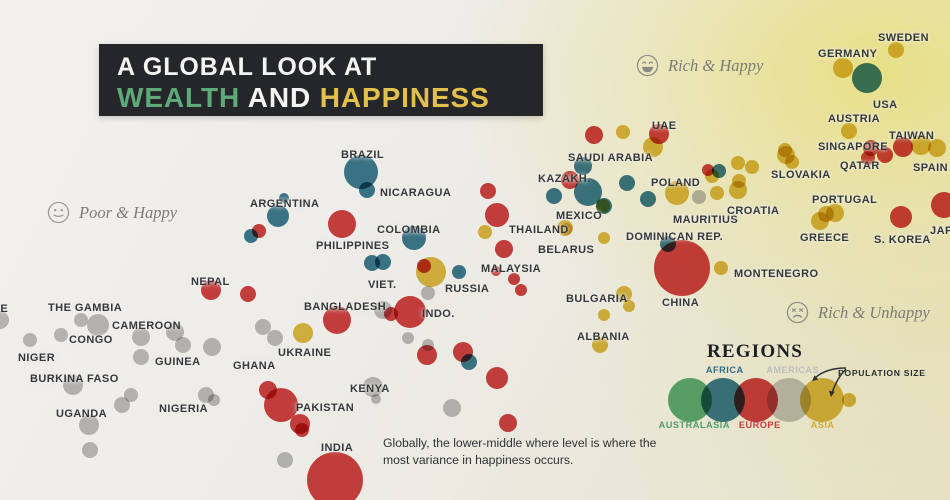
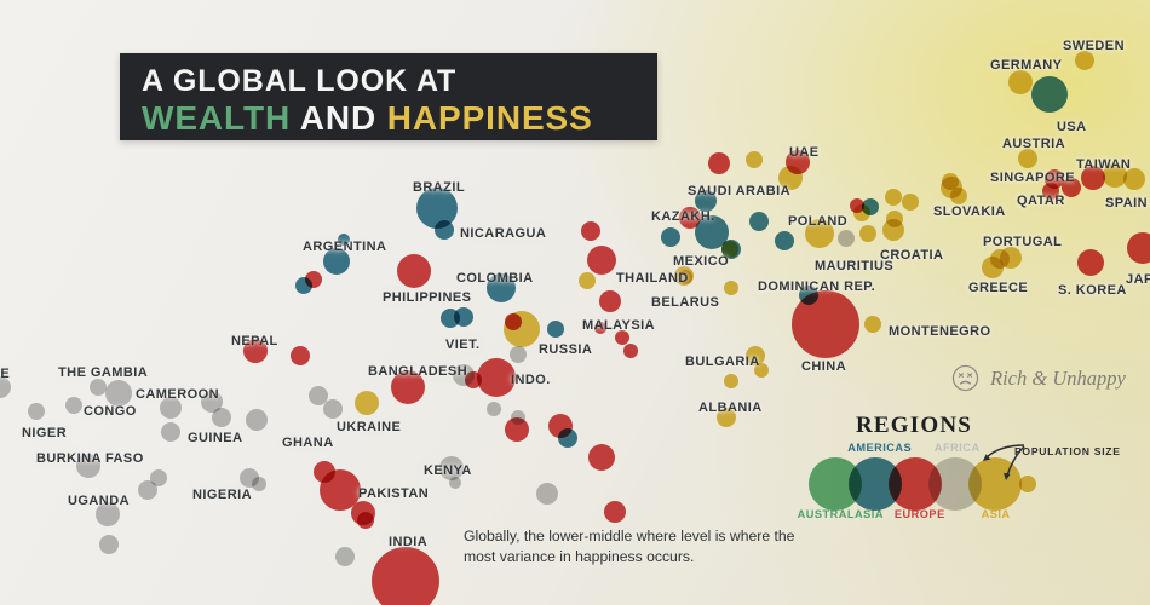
  NIGER
  THE GAMBIA
  CONGO
  BURKINA FASO
  UGANDA
  CAMEROON
  GUINEA
  NIGERIA
  GHANA
  NEPAL
  BANGLADESH
  UKRAINE
  PAKISTAN
  KENYA
  INDIA
  ARGENTINA
  PHILIPPINES
  BRAZIL
  NICARAGUA
  COLOMBIA
  VIET.
  RUSSIA
  INDO.
  THAILAND
  BELARUS
  MALAYSIA
  KAZAKH.
  MEXICO
  SAUDI ARABIA
  BULGARIA
  ALBANIA
  UAE
  POLAND
  MAURITIUS
  DOMINICAN REP.
  CHINA
  CROATIA
  SLOVAKIA
  MONTENEGRO
  PORTUGAL
  GREECE
  GERMANY
  SWEDEN
  USA
  AUSTRIA
  SINGAPORE
  QATAR
  TAIWAN
  SPAIN
  S. KOREA
  JAP
  A GLOBAL LOOK AT
  WEALTH AND HAPPINESS
- Rich & Happy
- Poor & Happy
  Rich & Unhappy
  Globally, the lower-middle where level is where the most variance in happiness occurs.
  REGIONS
  AUSTRALASIA
- AFRICA
+ AMERICAS
  EUROPE
- AMERICAS
+ AFRICA
  ASIA
  POPULATION SIZE
